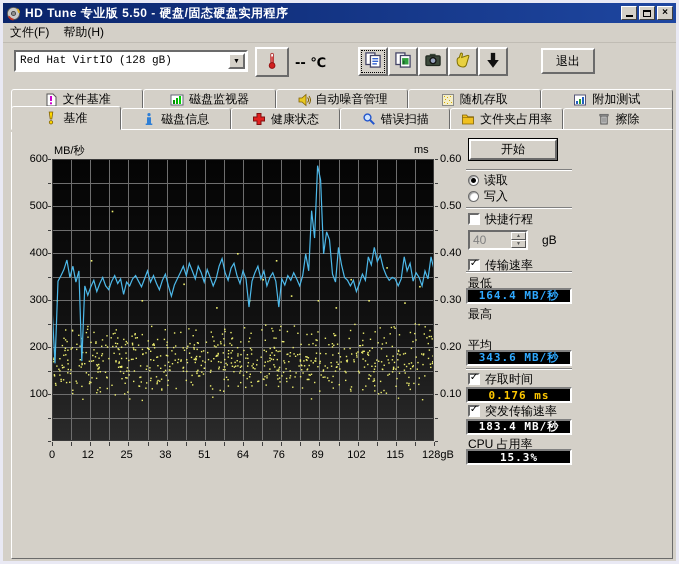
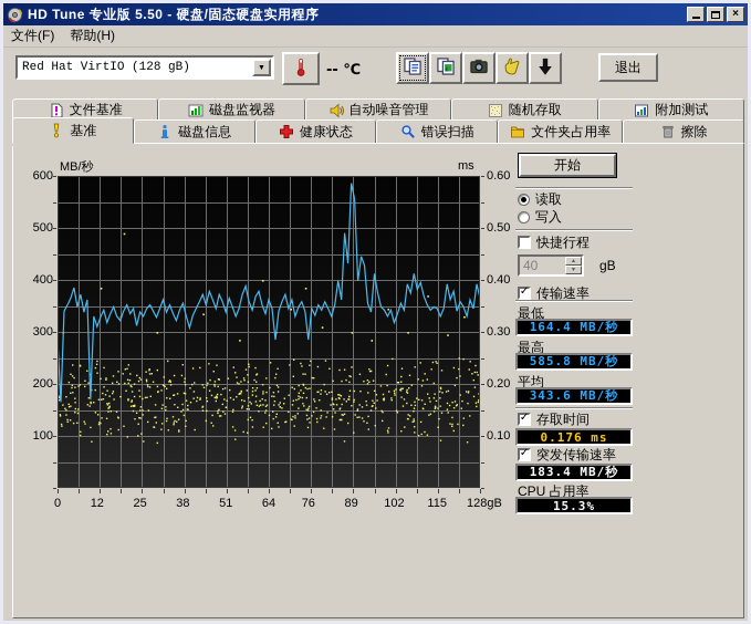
  HD Tune 专业版 5.50 - 硬盘/固态硬盘实用程序
  ×
  文件(F)
  帮助(H)
  Red Hat VirtIO (128 gB)
  -- ℃
  退出
  文件基准
  磁盘监视器
  自动噪音管理
  随机存取
  附加测试
  基准
  磁盘信息
  健康状态
  错误扫描
  文件夹占用率
  擦除
  MB/秒
  ms
  100
  200
  300
  400
  500
  600
  0.10
  0.20
  0.30
  0.40
  0.50
  0.60
  0
  12
  25
  38
  51
  64
  76
  89
  102
  115
  128gB
  开始
  读取
  写入
  快捷行程
  40
  gB
  传输速率
  最低
  164.4 MB/秒
  最高
+ 585.8 MB/秒
  平均
  343.6 MB/秒
  存取时间
  0.176 ms
  突发传输速率
  183.4 MB/秒
  CPU 占用率
  15.3%
